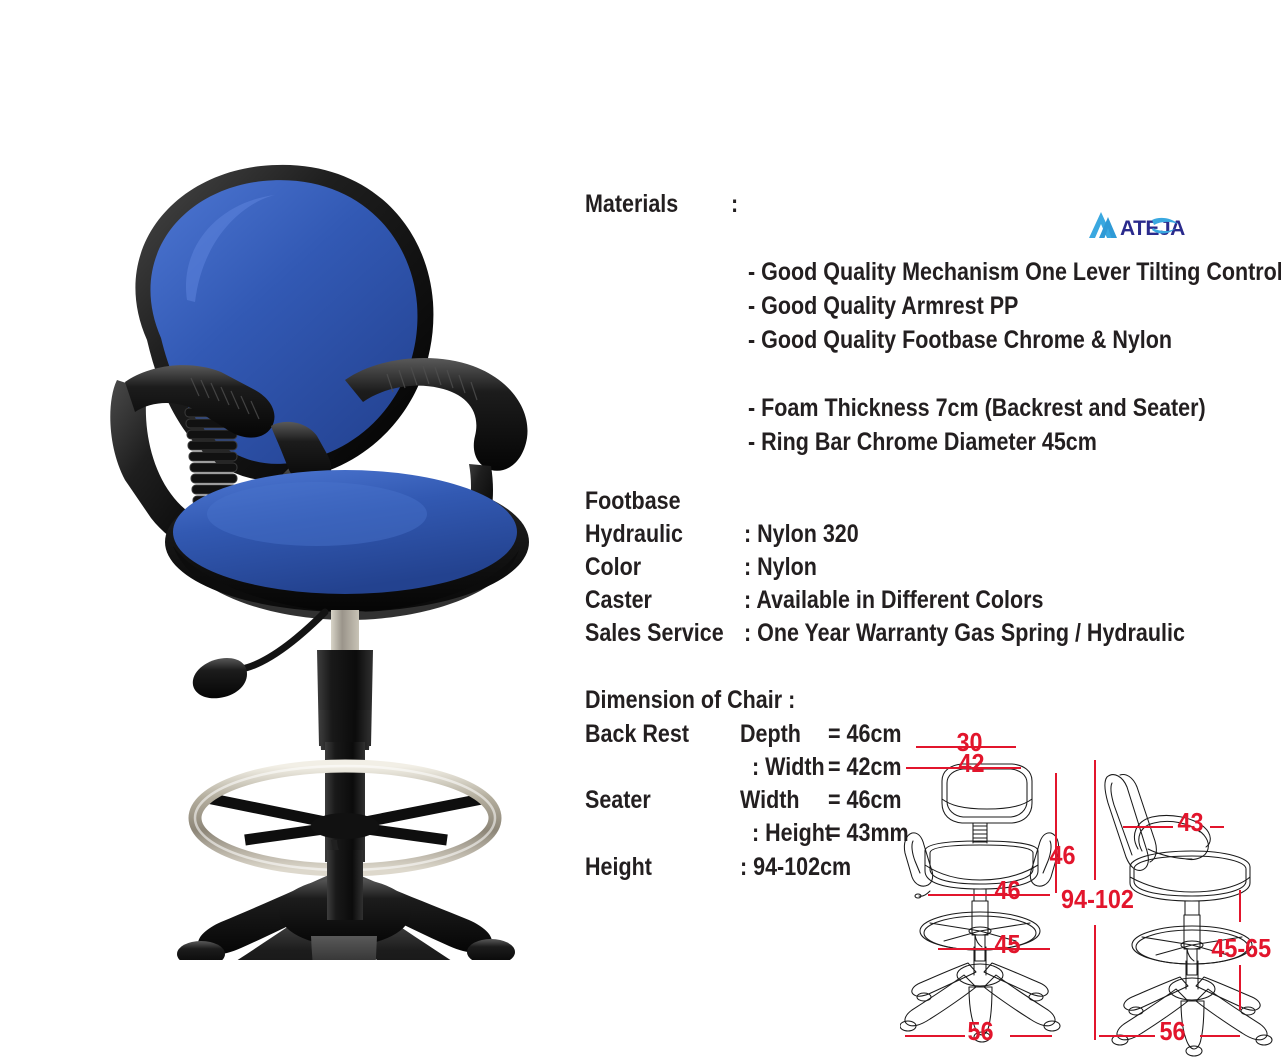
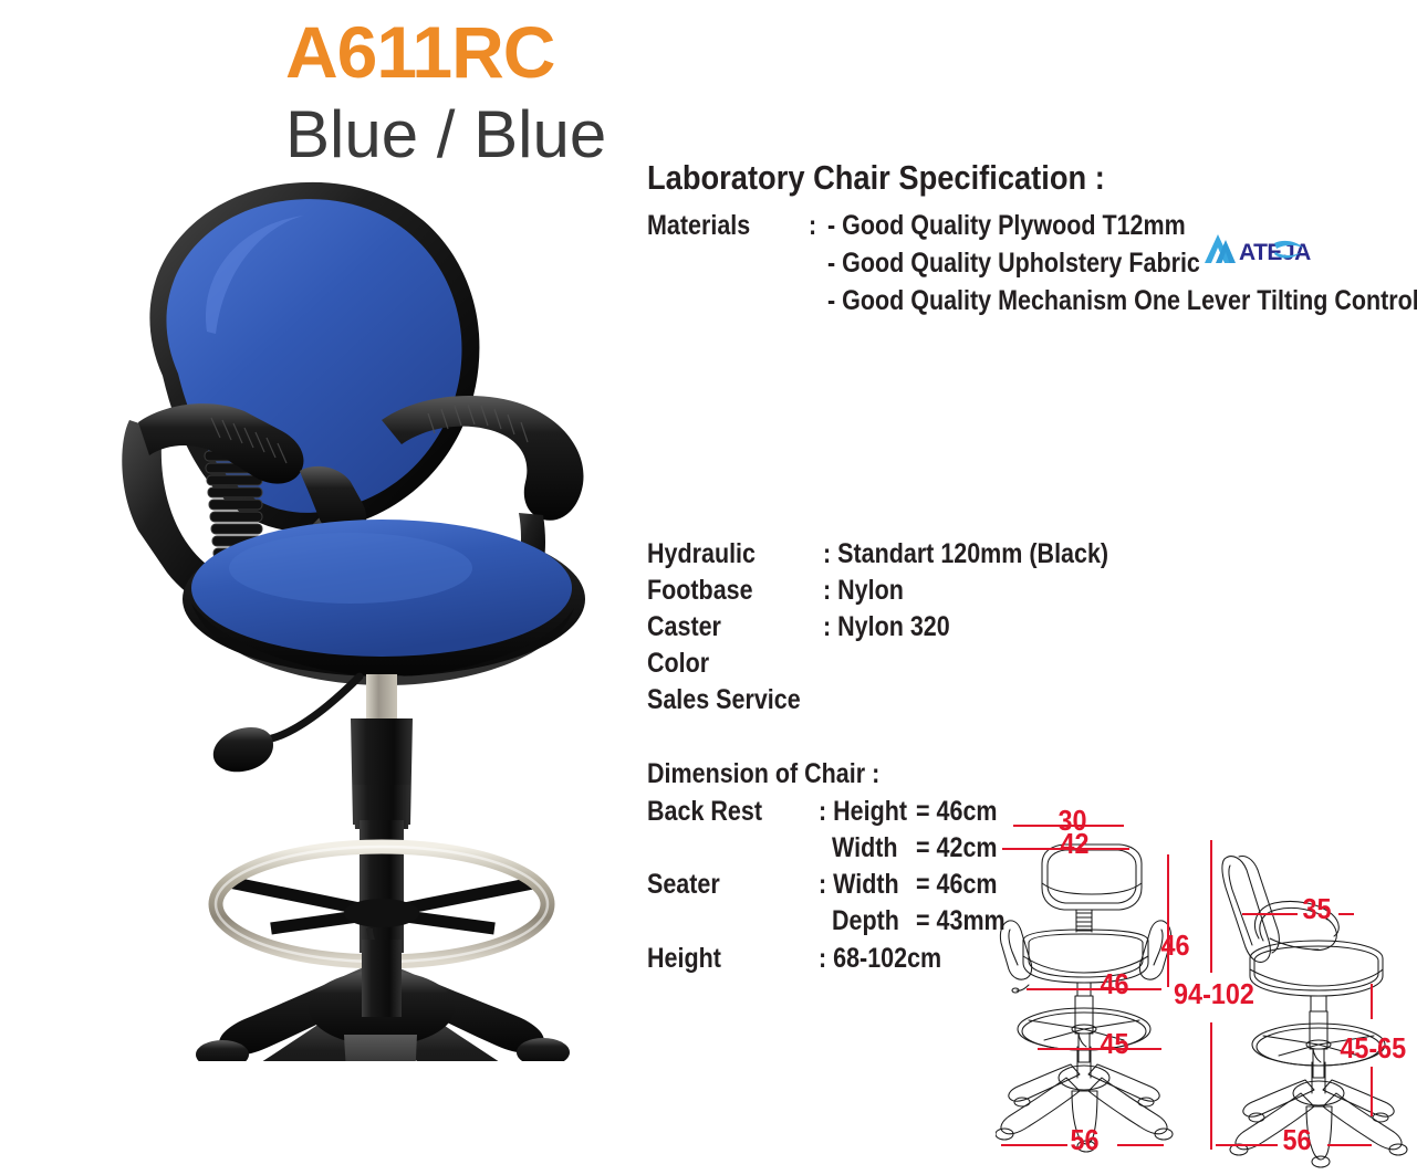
+ A611RC
+ Blue / Blue
+ Laboratory Chair Specification :
  Materials
  :
+ - Good Quality Plywood T12mm
+ - Good Quality Upholstery Fabric
  - Good Quality Mechanism One Lever Tilting Control
- - Good Quality Armrest PP
- - Good Quality Footbase Chrome & Nylon
- - Foam Thickness 7cm (Backrest and Seater)
- - Ring Bar Chrome Diameter 45cm
  ATEJA
- Footbase
+ Hydraulic
+ : Standart 120mm (Black)
- Hydraulic
+ Footbase
- : Nylon 320
+ : Nylon
- Color
+ Caster
- : Nylon
+ : Nylon 320
- Caster
+ Color
- : Available in Different Colors
  Sales Service
- : One Year Warranty Gas Spring / Hydraulic
  Dimension of Chair :
  Back Rest
- Depth
+ : Height
  = 46cm
- : Width
+ Width
  = 42cm
  Seater
- Width
+ : Width
  = 46cm
- : Height
+ Depth
  = 43mm
  Height
- : 94-102cm
+ : 68-102cm
  30
  42
  46
  46
  45
  94-102
  56
- 43
+ 35
  45-65
  56
